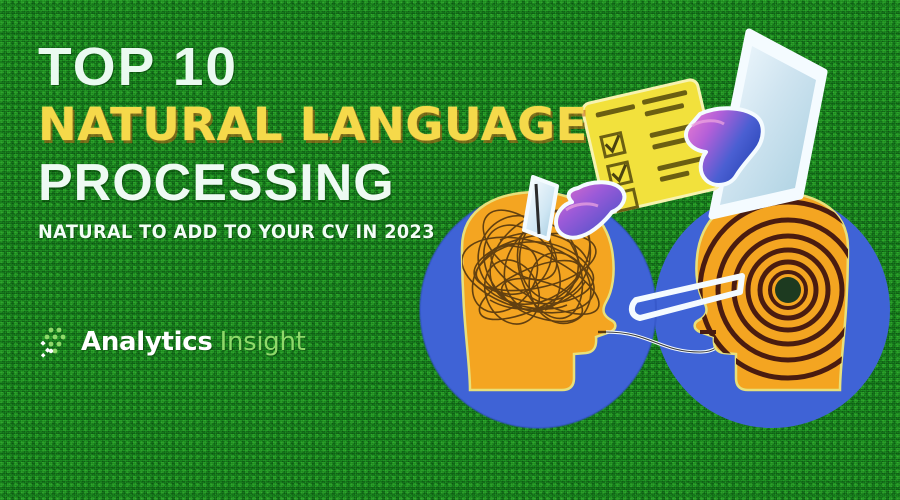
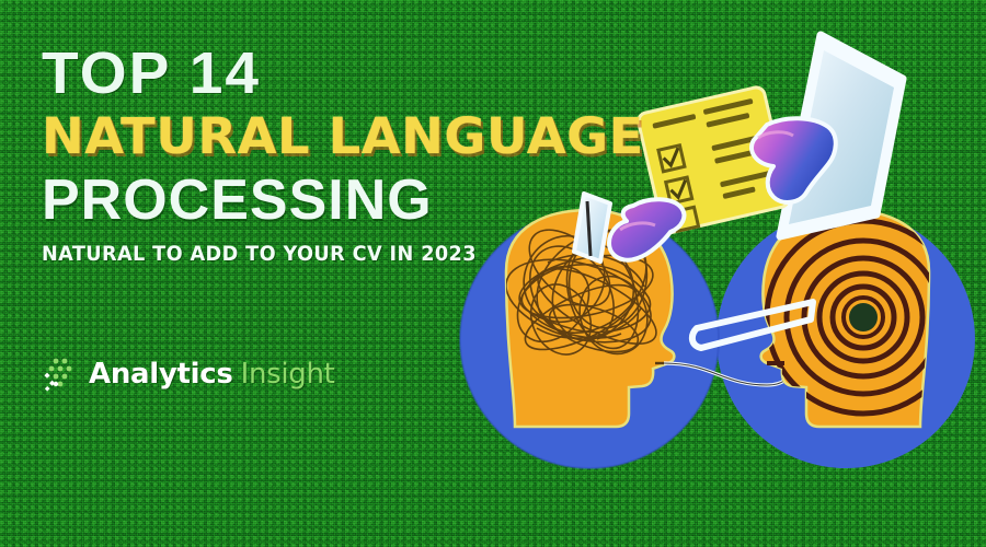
- TOP 10
+ TOP 14
  NATURAL LANGUAGE
  PROCESSING
  NATURAL TO ADD TO YOUR CV IN 2023
  Analytics Insight
